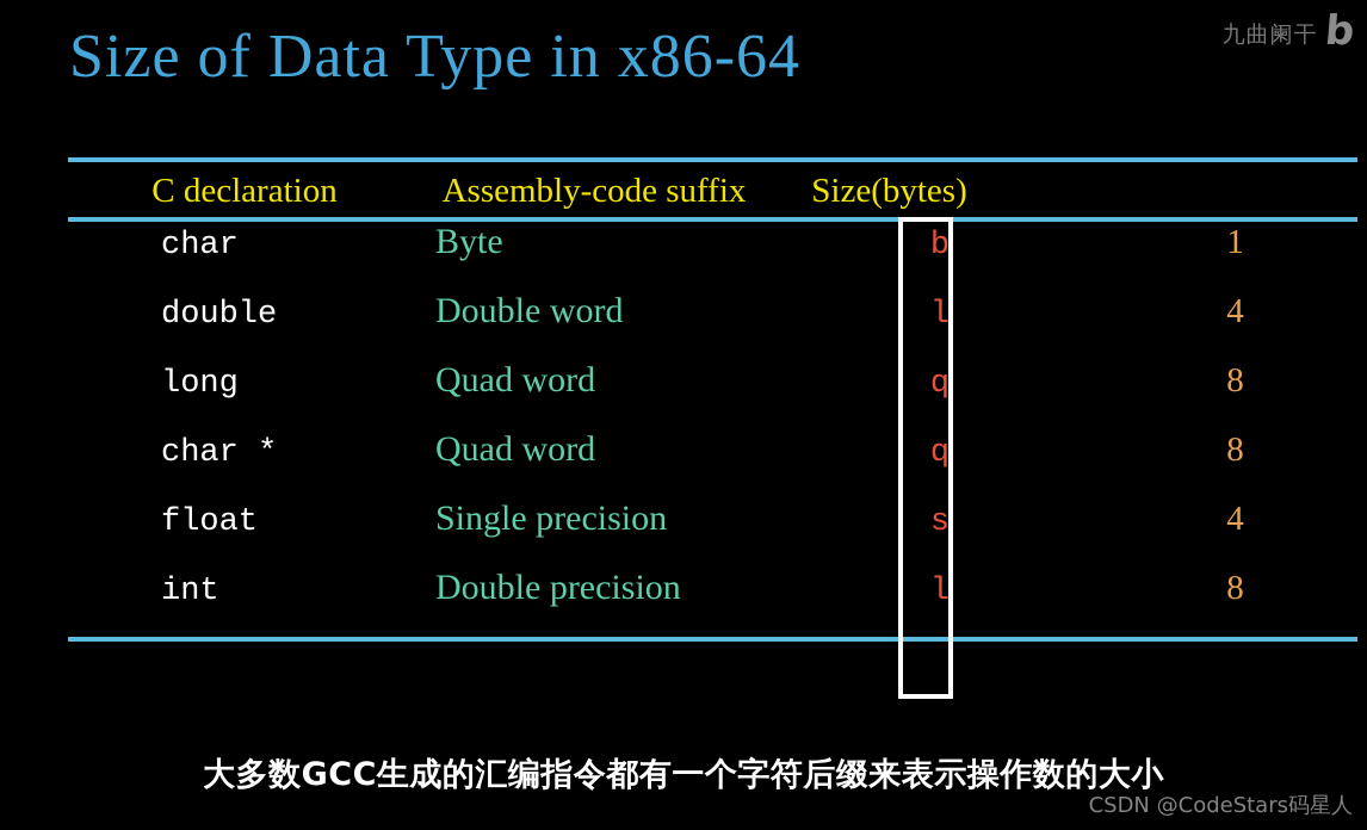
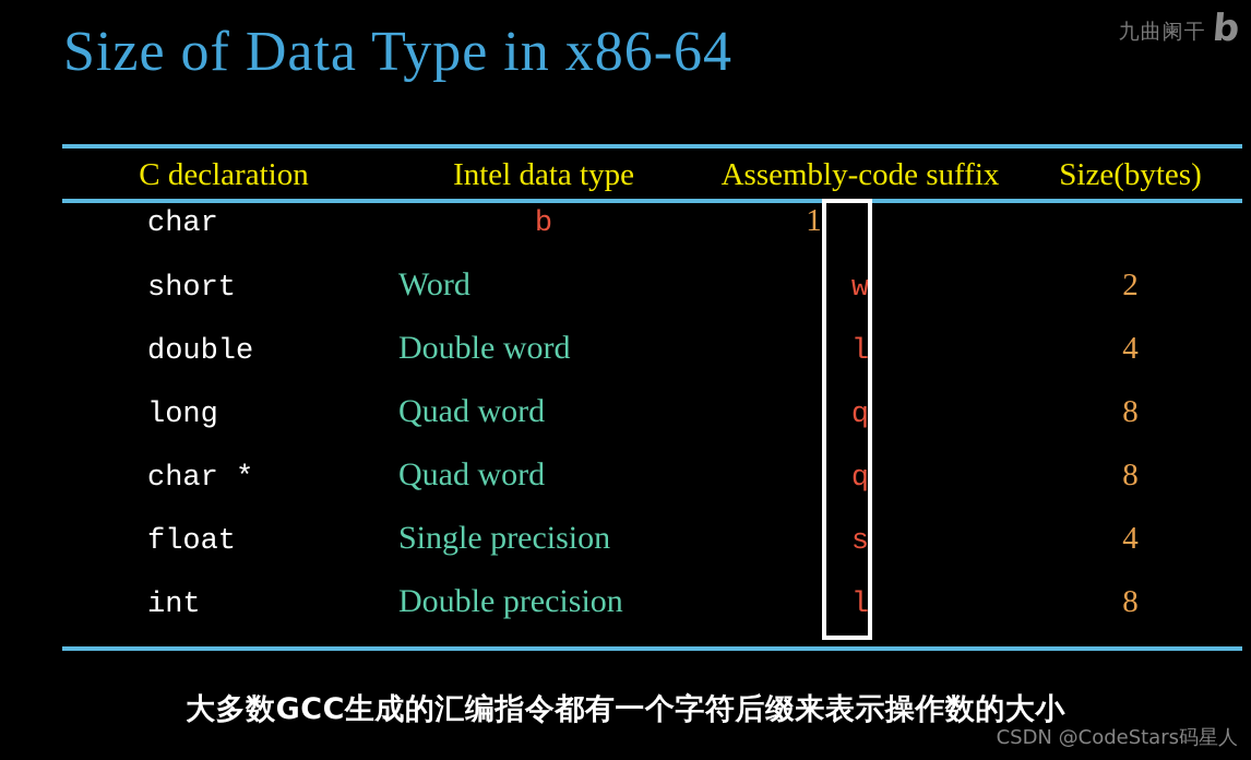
  九曲阑干
  Size of Data Type in x86-64
  C declaration
+ Intel data type
  Assembly-code suffix
  Size(bytes)
  char
- Byte
  b
  1
+ short
+ Word
+ w
+ 2
  double
  Double word
  l
  4
  long
  Quad word
  q
  8
  char *
  Quad word
  q
  8
  float
  Single precision
  s
  4
  int
  Double precision
  l
  8
  大多数GCC生成的汇编指令都有一个字符后缀来表示操作数的大小
  CSDN @CodeStars码星人
